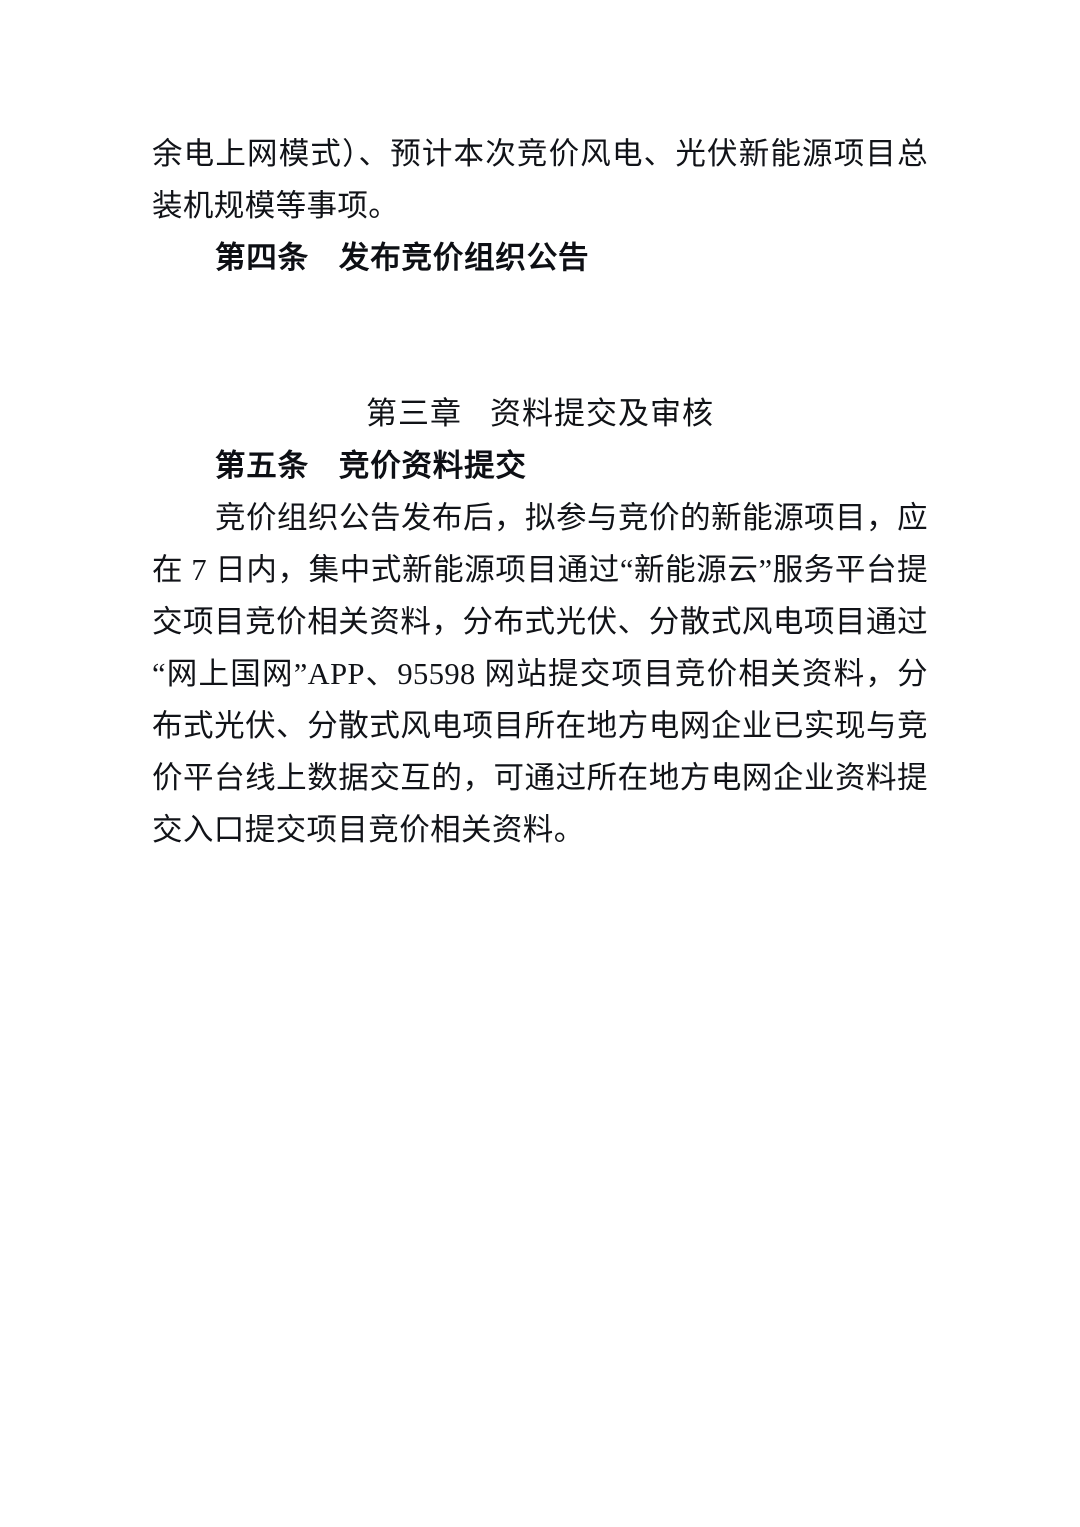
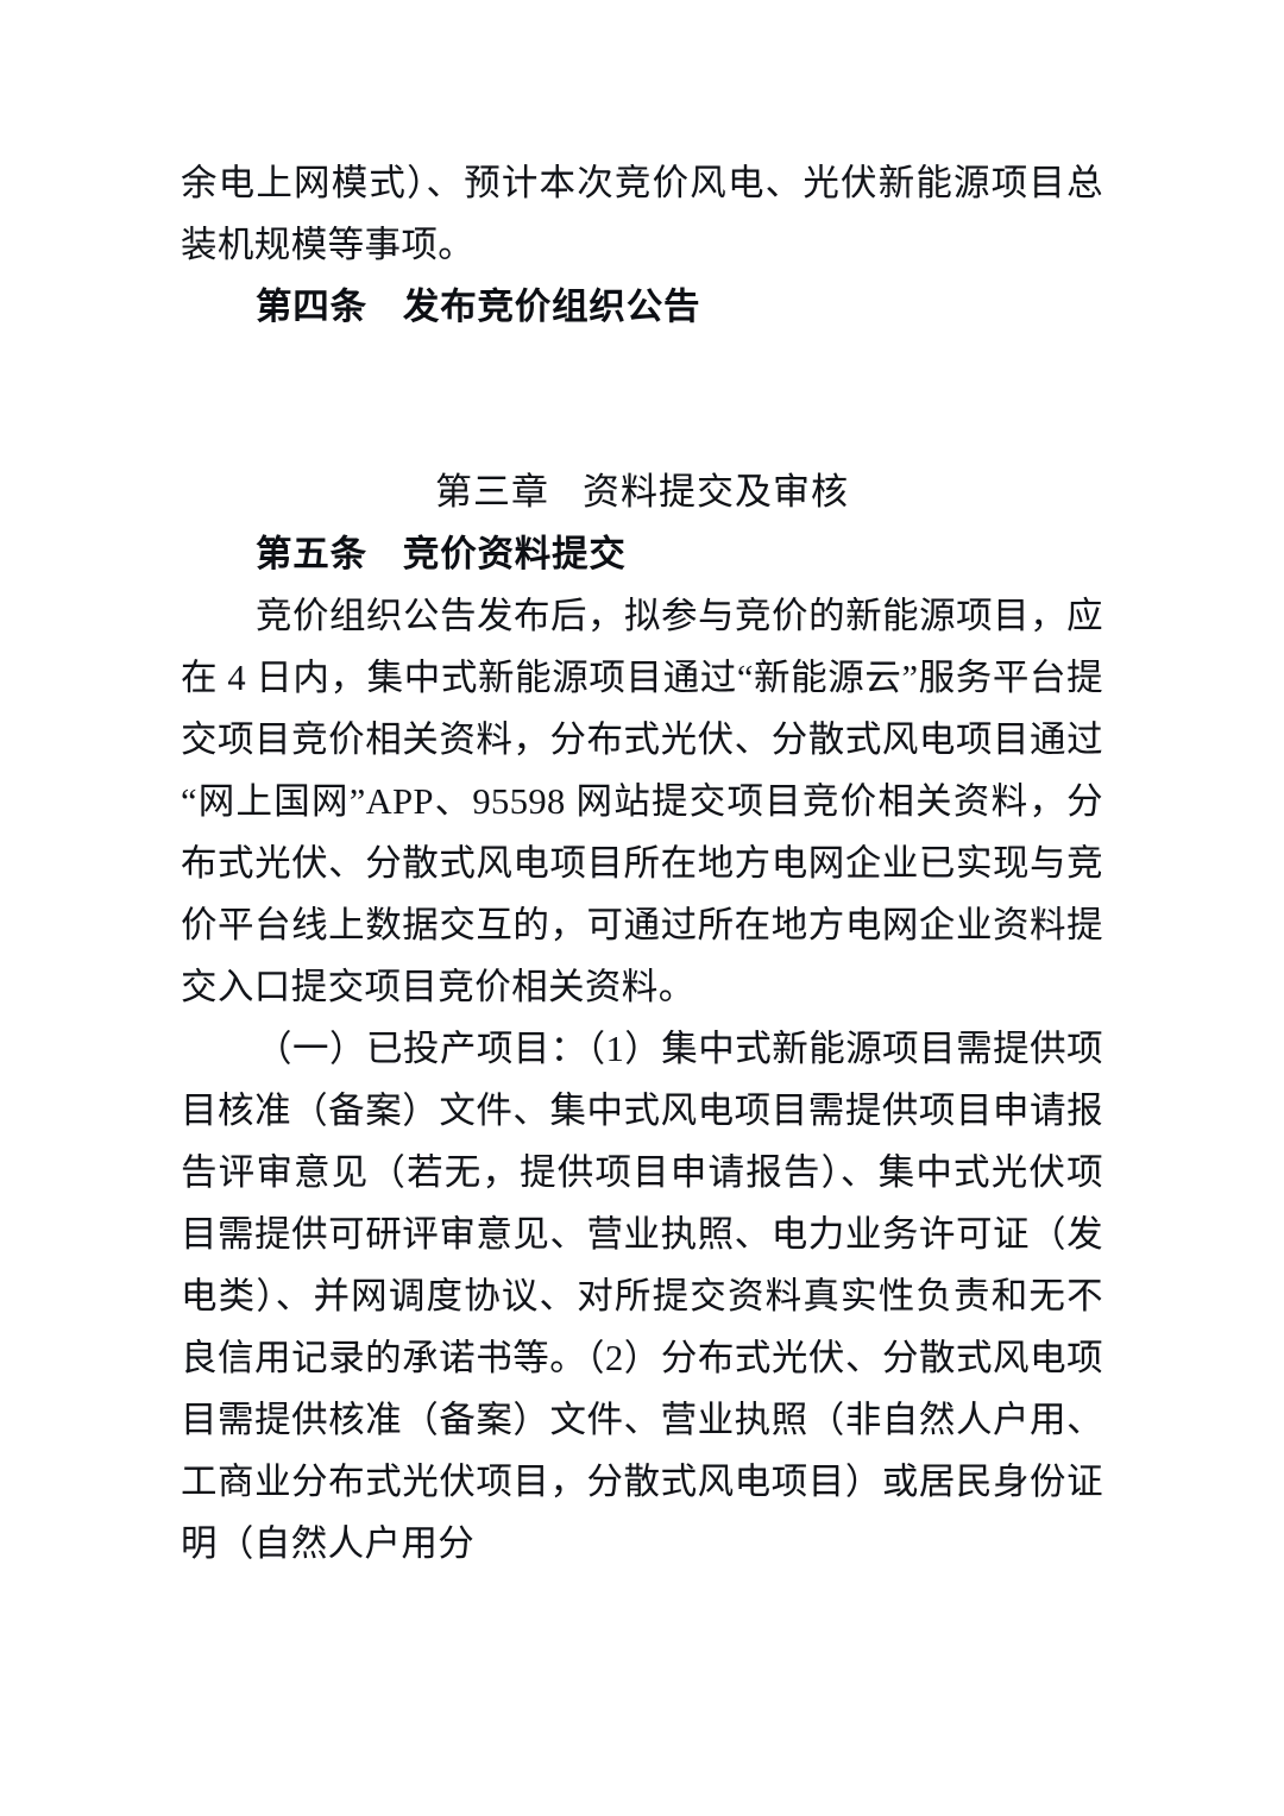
  余电上网模式）、预计本次竞价风电、光伏新能源项目总装机规模等事项。
  第四条 发布竞价组织公告
  第三章 资料提交及审核
  第五条 竞价资料提交
- 竞价组织公告发布后，拟参与竞价的新能源项目，应在 7 日内，集中式新能源项目通过“新能源云”服务平台提交项目竞价相关资料，分布式光伏、分散式风电项目通过“网上国网”APP、95598 网站提交项目竞价相关资料，分布式光伏、分散式风电项目所在地方电网企业已实现与竞价平台线上数据交互的，可通过所在地方电网企业资料提交入口提交项目竞价相关资料。
+ 竞价组织公告发布后，拟参与竞价的新能源项目，应在 4 日内，集中式新能源项目通过“新能源云”服务平台提交项目竞价相关资料，分布式光伏、分散式风电项目通过“网上国网”APP、95598 网站提交项目竞价相关资料，分布式光伏、分散式风电项目所在地方电网企业已实现与竞价平台线上数据交互的，可通过所在地方电网企业资料提交入口提交项目竞价相关资料。
+ （一）已投产项目：（1）集中式新能源项目需提供项目核准（备案）文件、集中式风电项目需提供项目申请报告评审意见（若无，提供项目申请报告）、集中式光伏项目需提供可研评审意见、营业执照、电力业务许可证（发电类）、并网调度协议、对所提交资料真实性负责和无不良信用记录的承诺书等。（2）分布式光伏、分散式风电项目需提供核准（备案）文件、营业执照（非自然人户用、工商业分布式光伏项目，分散式风电项目）或居民身份证明（自然人户用分
